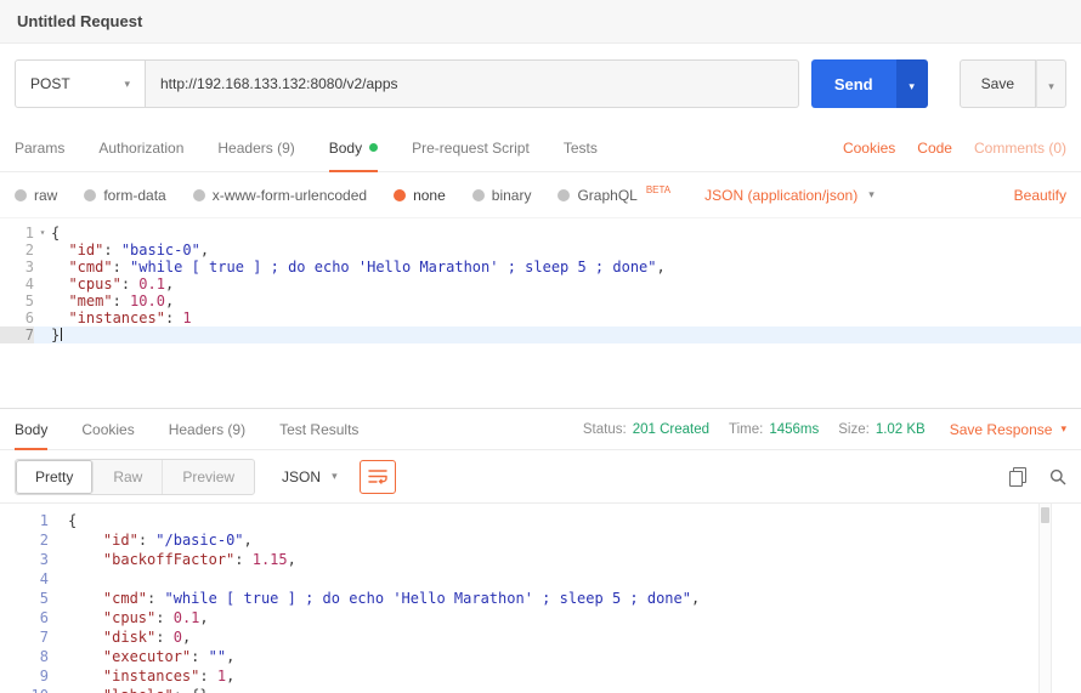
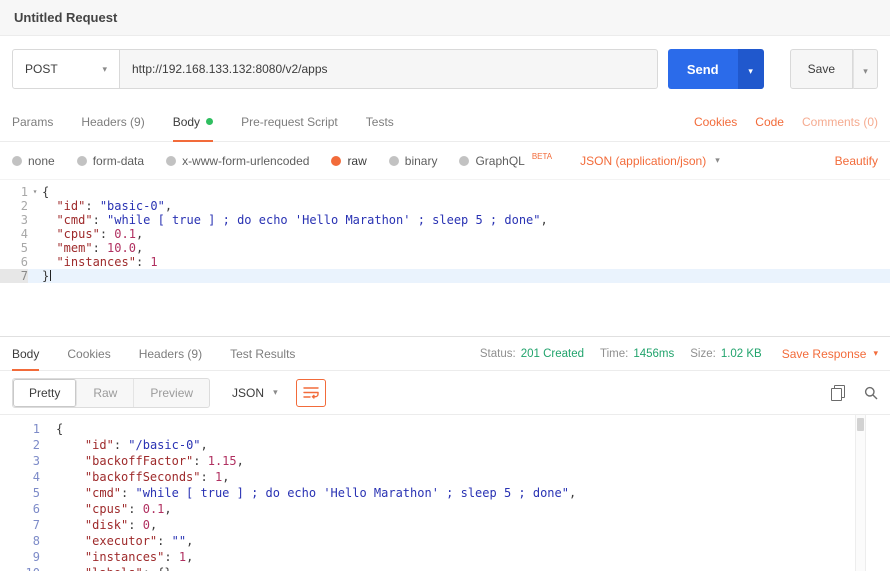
  Untitled Request
  POST
  ▾
  http://192.168.133.132:8080/v2/apps
  Send
  ▾
  Save
  ▾
  Params
- Authorization
  Headers (9)
  Body
  Pre-request Script
  Tests
  Cookies
  Code
  Comments (0)
- raw
+ none
  form-data
  x-www-form-urlencoded
- none
+ raw
  binary
  GraphQL
  BETA
  JSON (application/json)
  ▾
  Beautify
  1
  ▾
  {
  2
  "id": "basic-0",
  3
  "cmd": "while [ true ] ; do echo 'Hello Marathon' ; sleep 5 ; done",
  4
  "cpus": 0.1,
  5
  "mem": 10.0,
  6
  "instances": 1
  7
  }
  Body
  Cookies
  Headers (9)
  Test Results
  Status:
  201 Created
  Time:
  1456ms
  Size:
  1.02 KB
  Save Response
  ▾
  Pretty
  Raw
  Preview
  JSON
  ▾
  1
  {
  2
  "id": "/basic-0",
  3
  "backoffFactor": 1.15,
  4
+ "backoffSeconds": 1,
  5
  "cmd": "while [ true ] ; do echo 'Hello Marathon' ; sleep 5 ; done",
  6
  "cpus": 0.1,
  7
  "disk": 0,
  8
  "executor": "",
  9
  "instances": 1,
